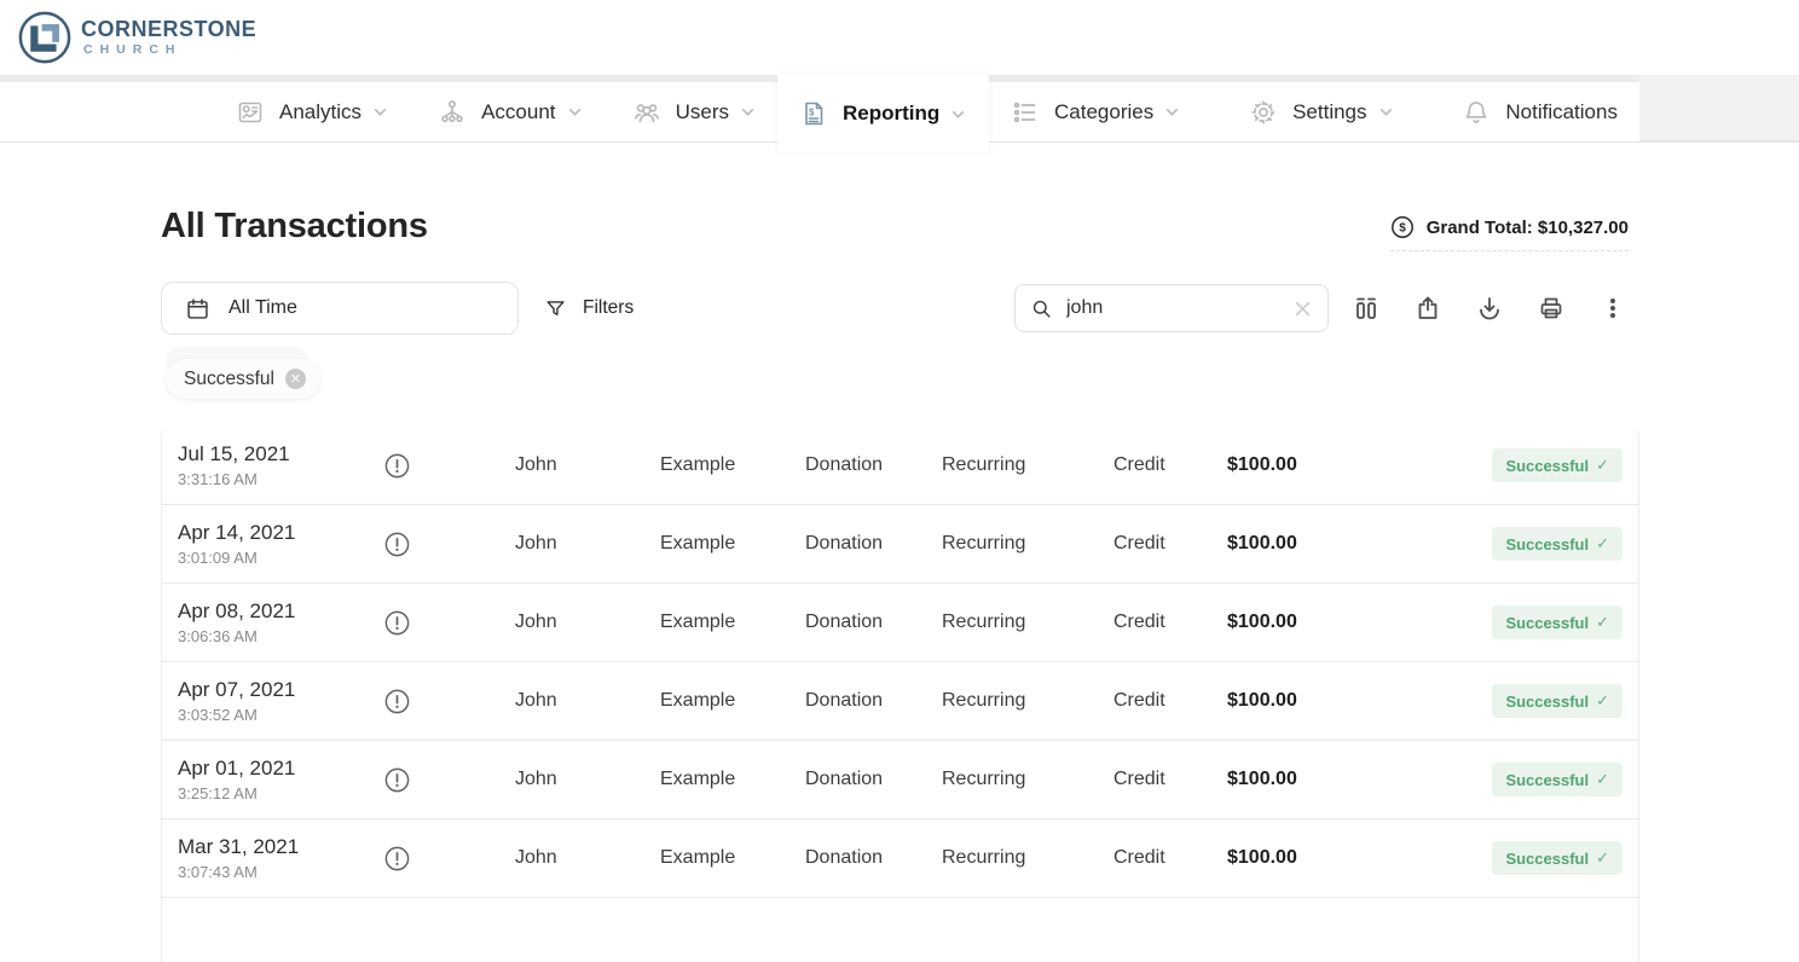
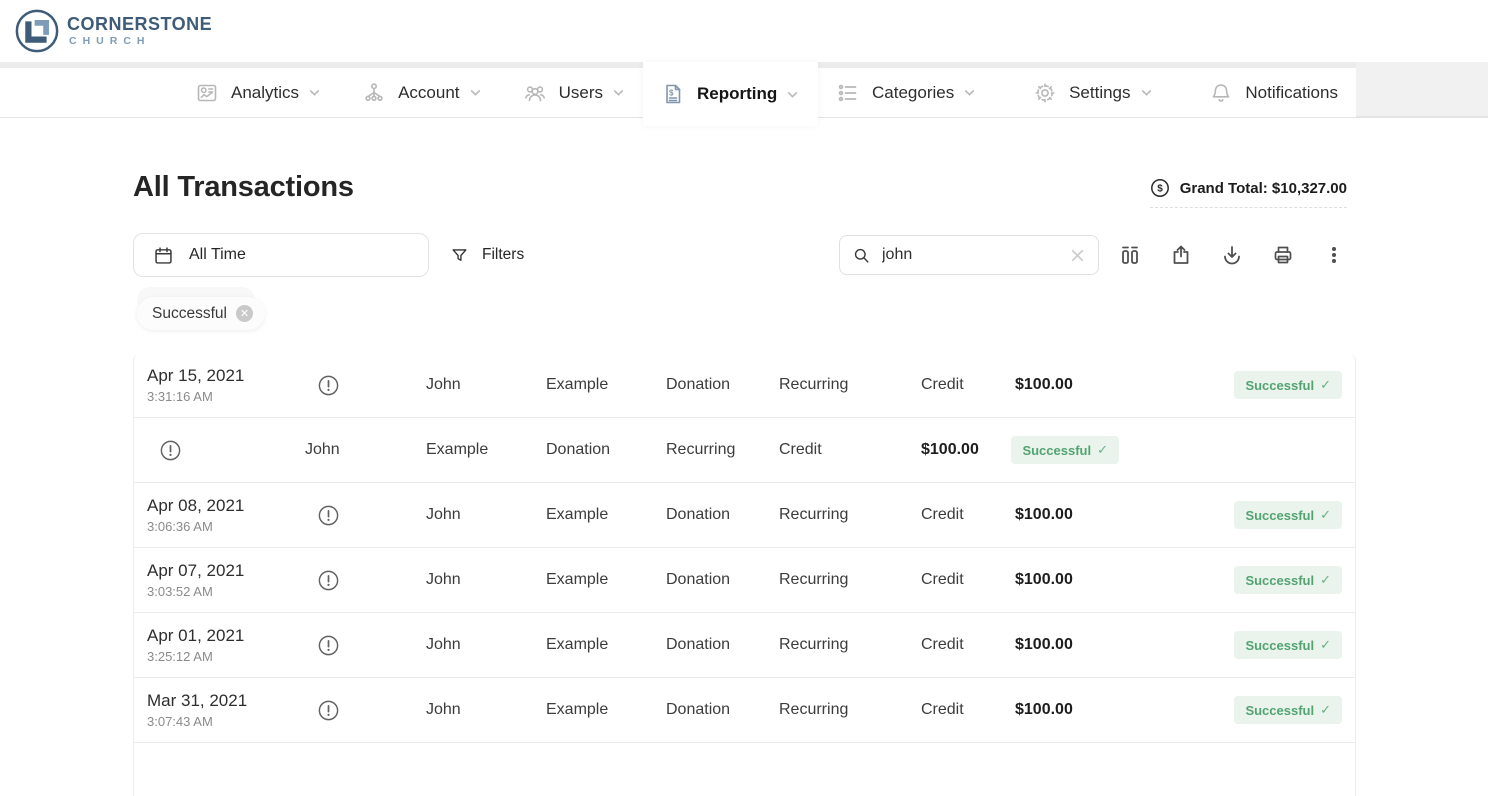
  CORNERSTONE
  CHURCH
  Analytics
  Account
  Users
  $
  Reporting
  Categories
  Settings
  Notifications
  All Transactions
  $
  Grand Total: $10,327.00
  All Time
  Filters
  john
  Successful
  ✕
- Jul 15, 2021
+ Apr 15, 2021
  3:31:16 AM
  John
  Example
  Donation
  Recurring
  Credit
  $100.00
  Successful
  ✓
- Apr 14, 2021
- 3:01:09 AM
  John
  Example
  Donation
  Recurring
  Credit
  $100.00
  Successful
  ✓
  Apr 08, 2021
  3:06:36 AM
  John
  Example
  Donation
  Recurring
  Credit
  $100.00
  Successful
  ✓
  Apr 07, 2021
  3:03:52 AM
  John
  Example
  Donation
  Recurring
  Credit
  $100.00
  Successful
  ✓
  Apr 01, 2021
  3:25:12 AM
  John
  Example
  Donation
  Recurring
  Credit
  $100.00
  Successful
  ✓
  Mar 31, 2021
  3:07:43 AM
  John
  Example
  Donation
  Recurring
  Credit
  $100.00
  Successful
  ✓
